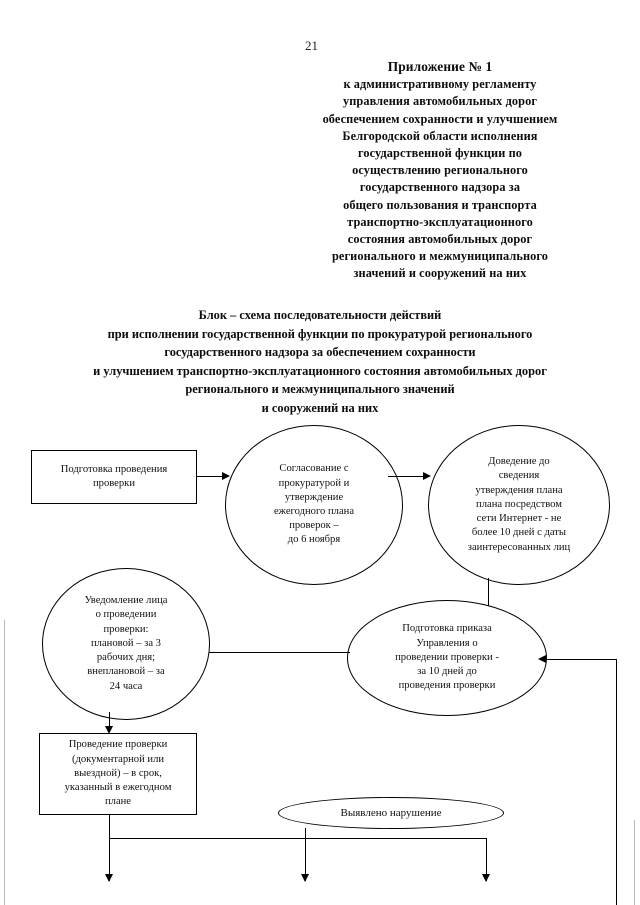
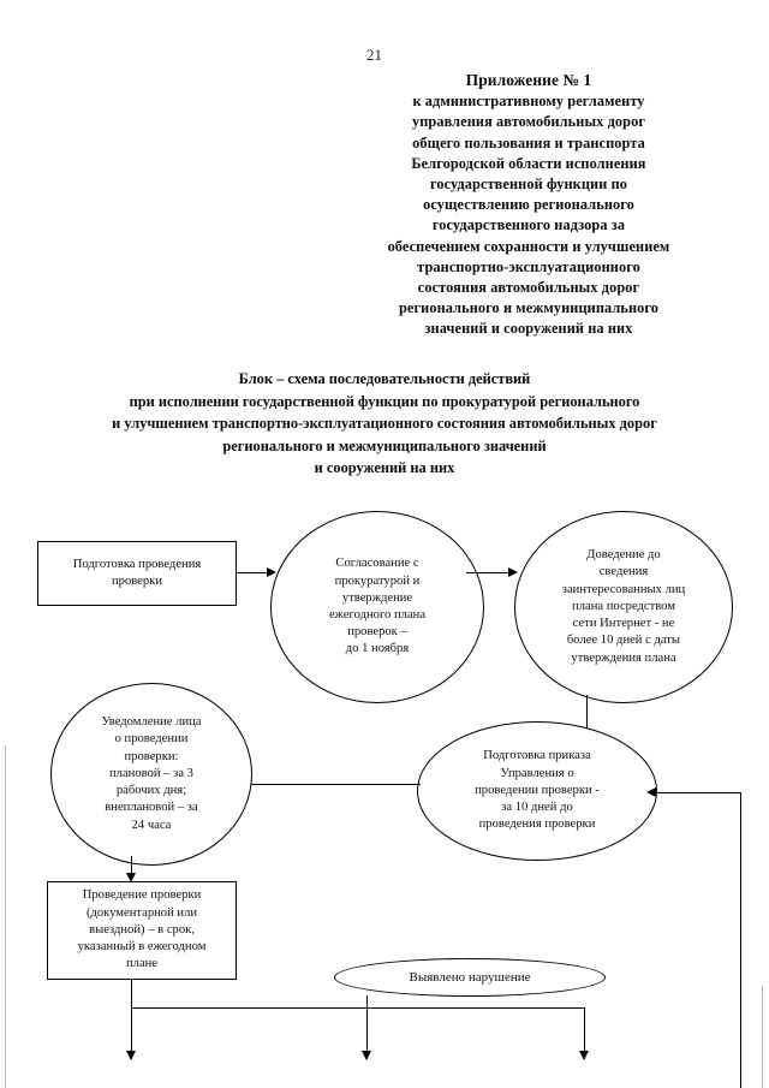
  21
  Приложение № 1
  к административному регламенту
  управления автомобильных дорог
- обеспечением сохранности и улучшением
+ общего пользования и транспорта
  Белгородской области исполнения
  государственной функции по
  осуществлению регионального
  государственного надзора за
- общего пользования и транспорта
+ обеспечением сохранности и улучшением
  транспортно-эксплуатационного
  состояния автомобильных дорог
  регионального и межмуниципального
  значений и сооружений на них
  Блок – схема последовательности действий
  при исполнении государственной функции по прокуратурой регионального
- государственного надзора за обеспечением сохранности
  и улучшением транспортно-эксплуатационного состояния автомобильных дорог
  регионального и межмуниципального значений
  и сооружений на них
  Подготовка проведения
  проверки
  Согласование с
  прокуратурой и
  утверждение
  ежегодного плана
  проверок –
- до 6 ноября
+ до 1 ноября
  Доведение до
  сведения
- утверждения плана
+ заинтересованных лиц
  плана посредством
  сети Интернет - не
  более 10 дней с даты
- заинтересованных лиц
+ утверждения плана
  Подготовка приказа
  Управления о
  проведении проверки -
  за 10 дней до
  проведения проверки
  Уведомление лица
  о проведении
  проверки:
  плановой – за 3
  рабочих дня;
  внеплановой – за
  24 часа
  Проведение проверки
  (документарной или
  выездной) – в срок,
  указанный в ежегодном
  плане
  Выявлено нарушение
